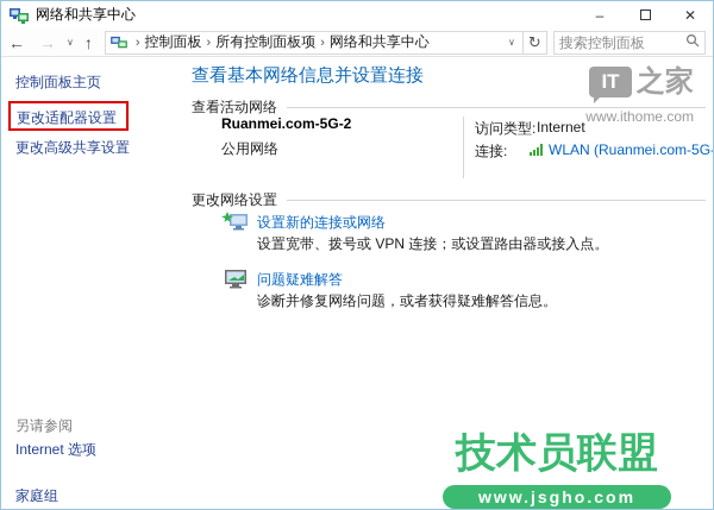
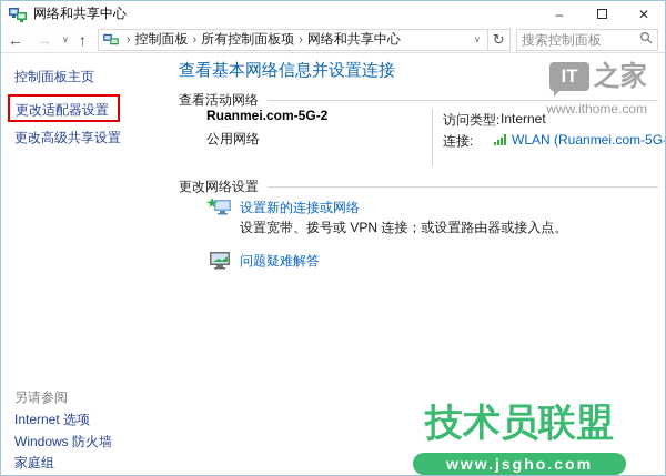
  网络和共享中心
  –
  ✕
  ←
  →
  ∨
  ↑
  ›
  控制面板
  ›
  所有控制面板项
  ›
  网络和共享中心
  ∨
  ↻
  搜索控制面板
  控制面板主页
  更改适配器设置
  更改高级共享设置
  另请参阅
  Internet 选项
+ Windows 防火墙
  家庭组
  查看基本网络信息并设置连接
  查看活动网络
  Ruanmei.com-5G-2
  公用网络
  访问类型:
  Internet
  连接:
  WLAN (Ruanmei.com-5G
  更改网络设置
  设置新的连接或网络
  设置宽带、拨号或 VPN 连接；或设置路由器或接入点。
  问题疑难解答
- 诊断并修复网络问题，或者获得疑难解答信息。
  IT
  之家
  www.ithome.com
  技术员联盟
  www.jsgho.com
